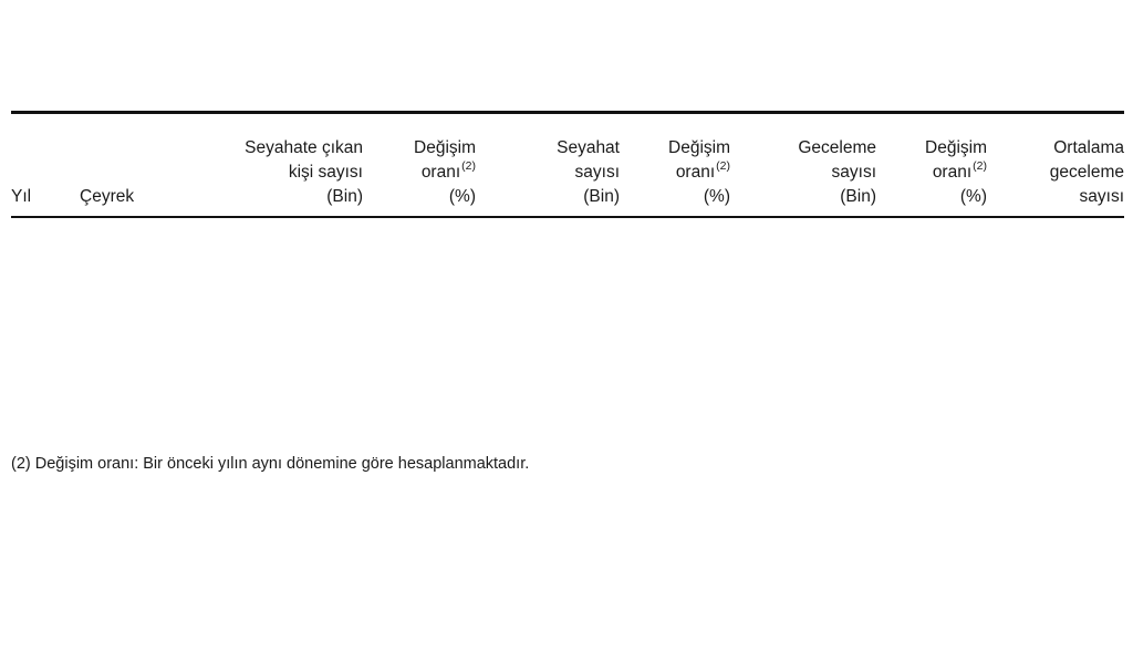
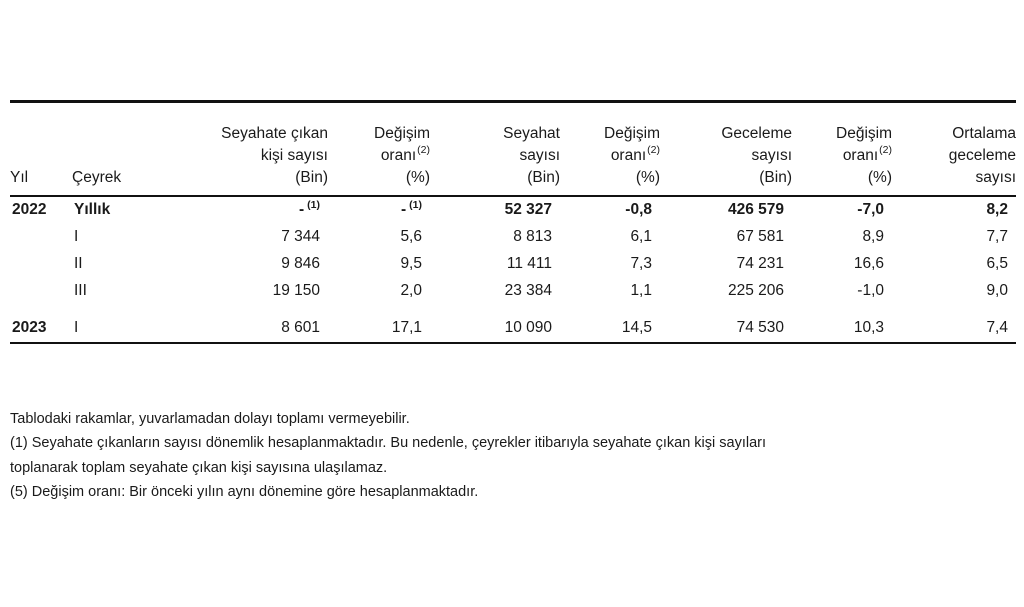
  Yıl	Çeyrek	Seyahate çıkan kişi sayısı (Bin)	Değişim oranı(2) (%)	Seyahat sayısı (Bin)	Değişim oranı(2) (%)	Geceleme sayısı (Bin)	Değişim oranı(2) (%)	Ortalama geceleme sayısı
+ 2022	Yıllık	- (1)	- (1)	52 327	-0,8	426 579	-7,0	8,2
+ 	I	7 344	5,6	8 813	6,1	67 581	8,9	7,7
+ 	II	9 846	9,5	11 411	7,3	74 231	16,6	6,5
+ 	III	19 150	2,0	23 384	1,1	225 206	-1,0	9,0
+ 2023	I	8 601	17,1	10 090	14,5	74 530	10,3	7,4
+ Tablodaki rakamlar, yuvarlamadan dolayı toplamı vermeyebilir.
+ (1) Seyahate çıkanların sayısı dönemlik hesaplanmaktadır. Bu nedenle, çeyrekler itibarıyla seyahate çıkan kişi sayıları
+ toplanarak toplam seyahate çıkan kişi sayısına ulaşılamaz.
- (2) Değişim oranı: Bir önceki yılın aynı dönemine göre hesaplanmaktadır.
+ (5) Değişim oranı: Bir önceki yılın aynı dönemine göre hesaplanmaktadır.
